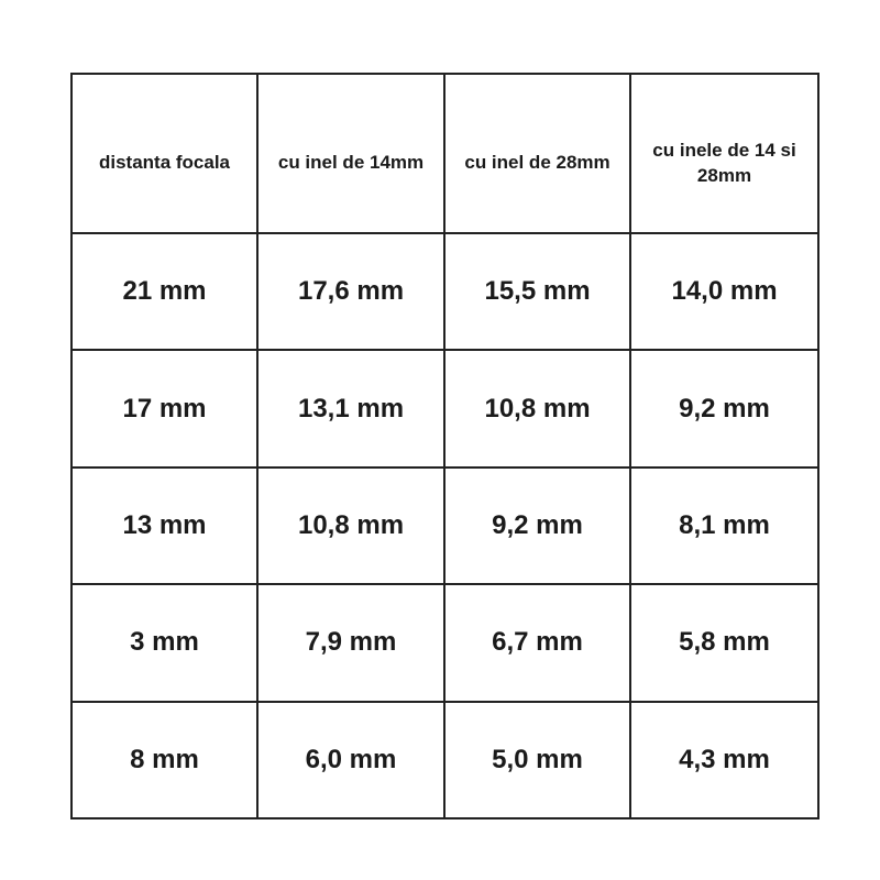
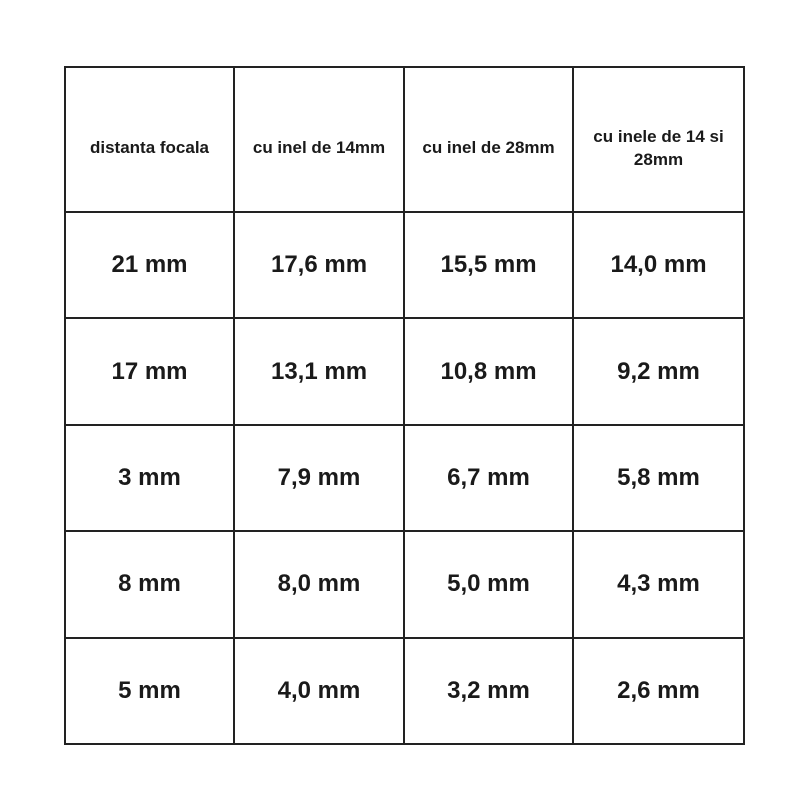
  distanta focala	cu inel de 14mm	cu inel de 28mm	cu inele de 14 si 28mm
  21 mm	17,6 mm	15,5 mm	14,0 mm
  17 mm	13,1 mm	10,8 mm	9,2 mm
- 13 mm	10,8 mm	9,2 mm	8,1 mm
  3 mm	7,9 mm	6,7 mm	5,8 mm
- 8 mm	6,0 mm	5,0 mm	4,3 mm
+ 8 mm	8,0 mm	5,0 mm	4,3 mm
+ 5 mm	4,0 mm	3,2 mm	2,6 mm
